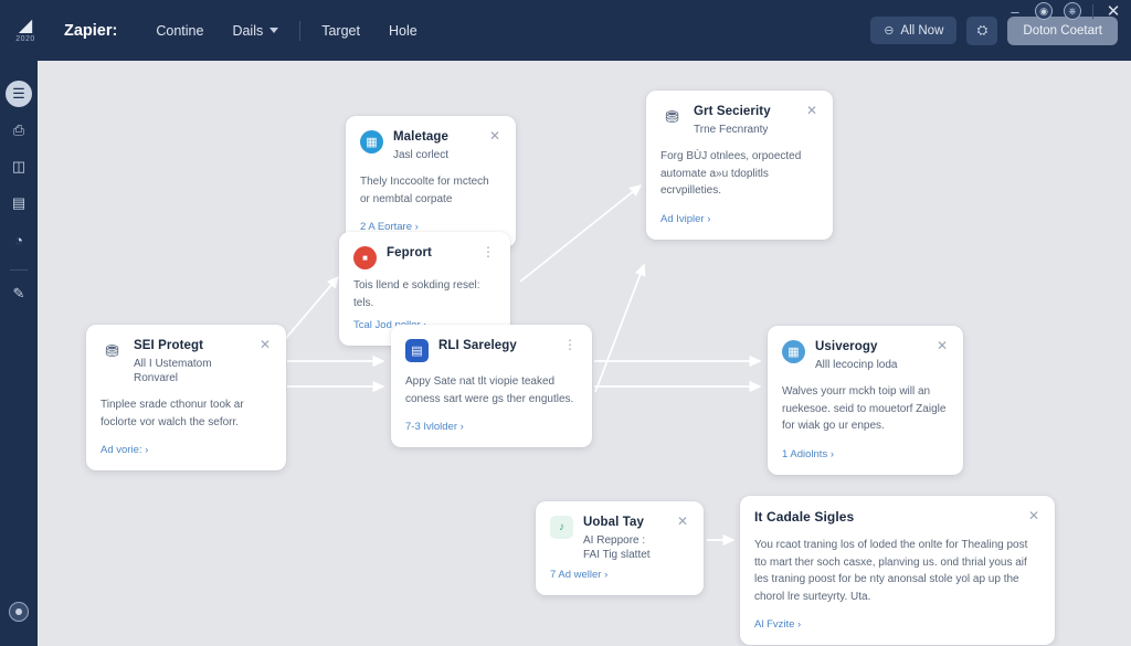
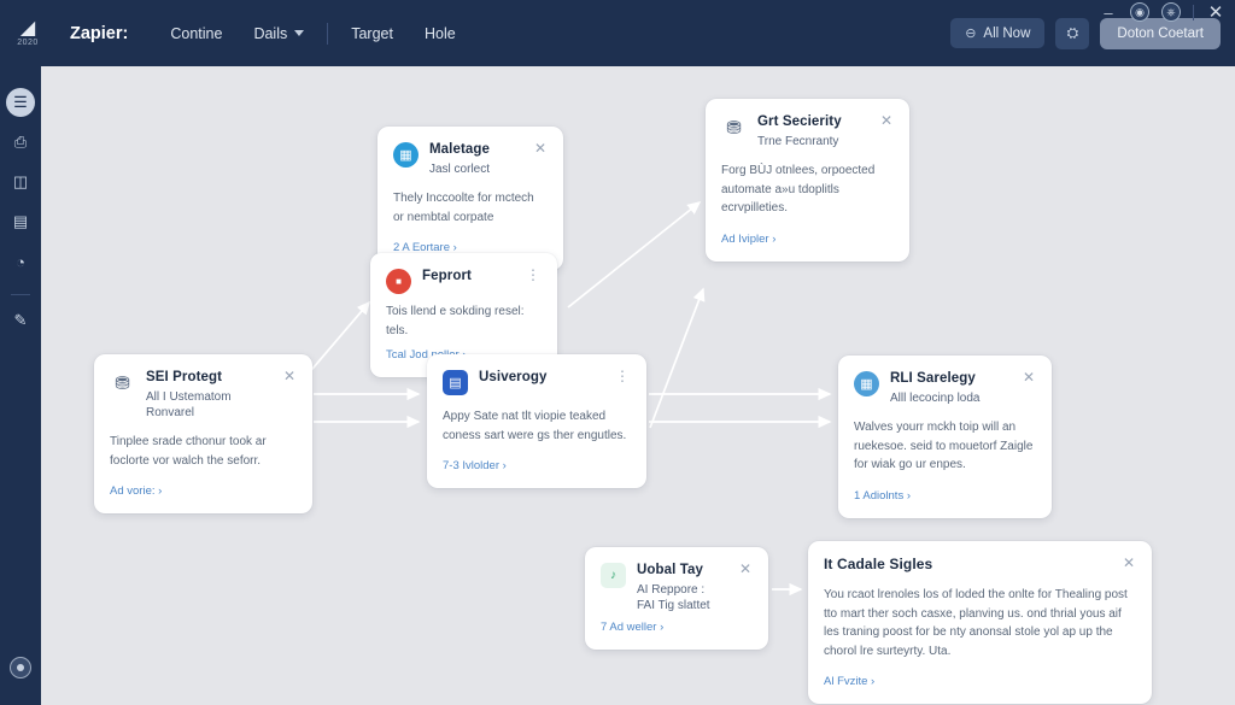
  –
  ◉
  ⎈
  ✕
  ◢
  Zapier:
  Contine
  Dails
  Target
  Hole
  ⊖
  All Now
  ⛭
  Doton Coetart
  ☰
  ⎙
  ◫
  ▤
  ◔
  ✎
  ▦
  Maletage
  Jasl corlect
  ✕
  Thely Inccoolte for mctech or nembtal corpate
  2 A Eortare ›
  ⛃
  Grt Secierity
  Trne Fecnranty
  ✕
  Forg BÙJ otnlees, orpoected automate a»u tdoplitls ecrvpilleties.
  Ad Ivipler ›
  ■
  Feprort
  ⋮
  Tois llend e sokding resel: tels.
  ⛃
  SEI Protegt
  All I Ustematom Ronvarel
  ✕
  Tinplee srade cthonur took ar foclorte vor walch the seforr.
  Ad vorie: ›
  ▤
- RLI Sarelegy
+ Usiverogy
  ⋮
  Appy Sate nat tlt viopie teaked coness sart were gs ther engutles.
  7-3 Ivlolder ›
  ▦
- Usiverogy
+ RLI Sarelegy
  Alll lecocinp loda
  ✕
  Walves yourr mckh toip will an ruekesoe. seid to mouetorf Zaigle for wiak go ur enpes.
  1 Adiolnts ›
  ♪
  Uobal Tay
  AI Reppore : FAI Tig slattet
  ✕
  7 Ad weller ›
  It Cadale Sigles
  ✕
- You rcaot traning los of loded the onlte for Thealing post tto mart ther soch casxe, planving us. ond thrial yous aif les traning poost for be nty anonsal stole yol ap up the chorol lre surteyrty. Uta.
+ You rcaot lrenoles los of loded the onlte for Thealing post tto mart ther soch casxe, planving us. ond thrial yous aif les traning poost for be nty anonsal stole yol ap up the chorol lre surteyrty. Uta.
  Al Fvzite ›
